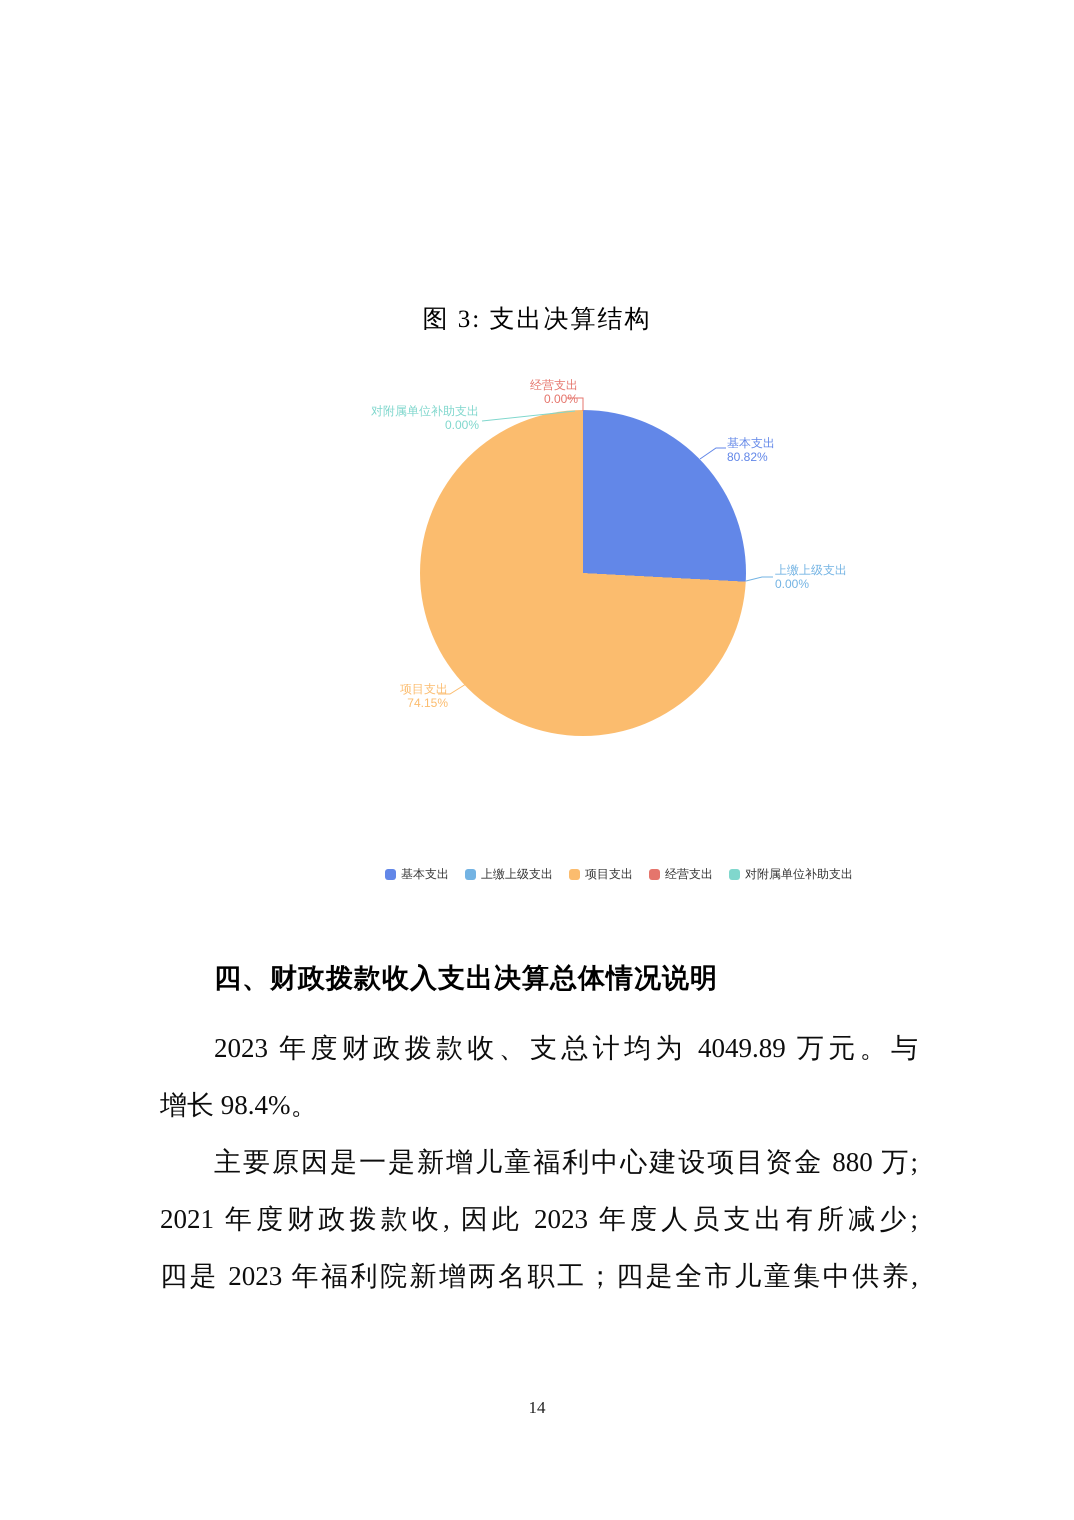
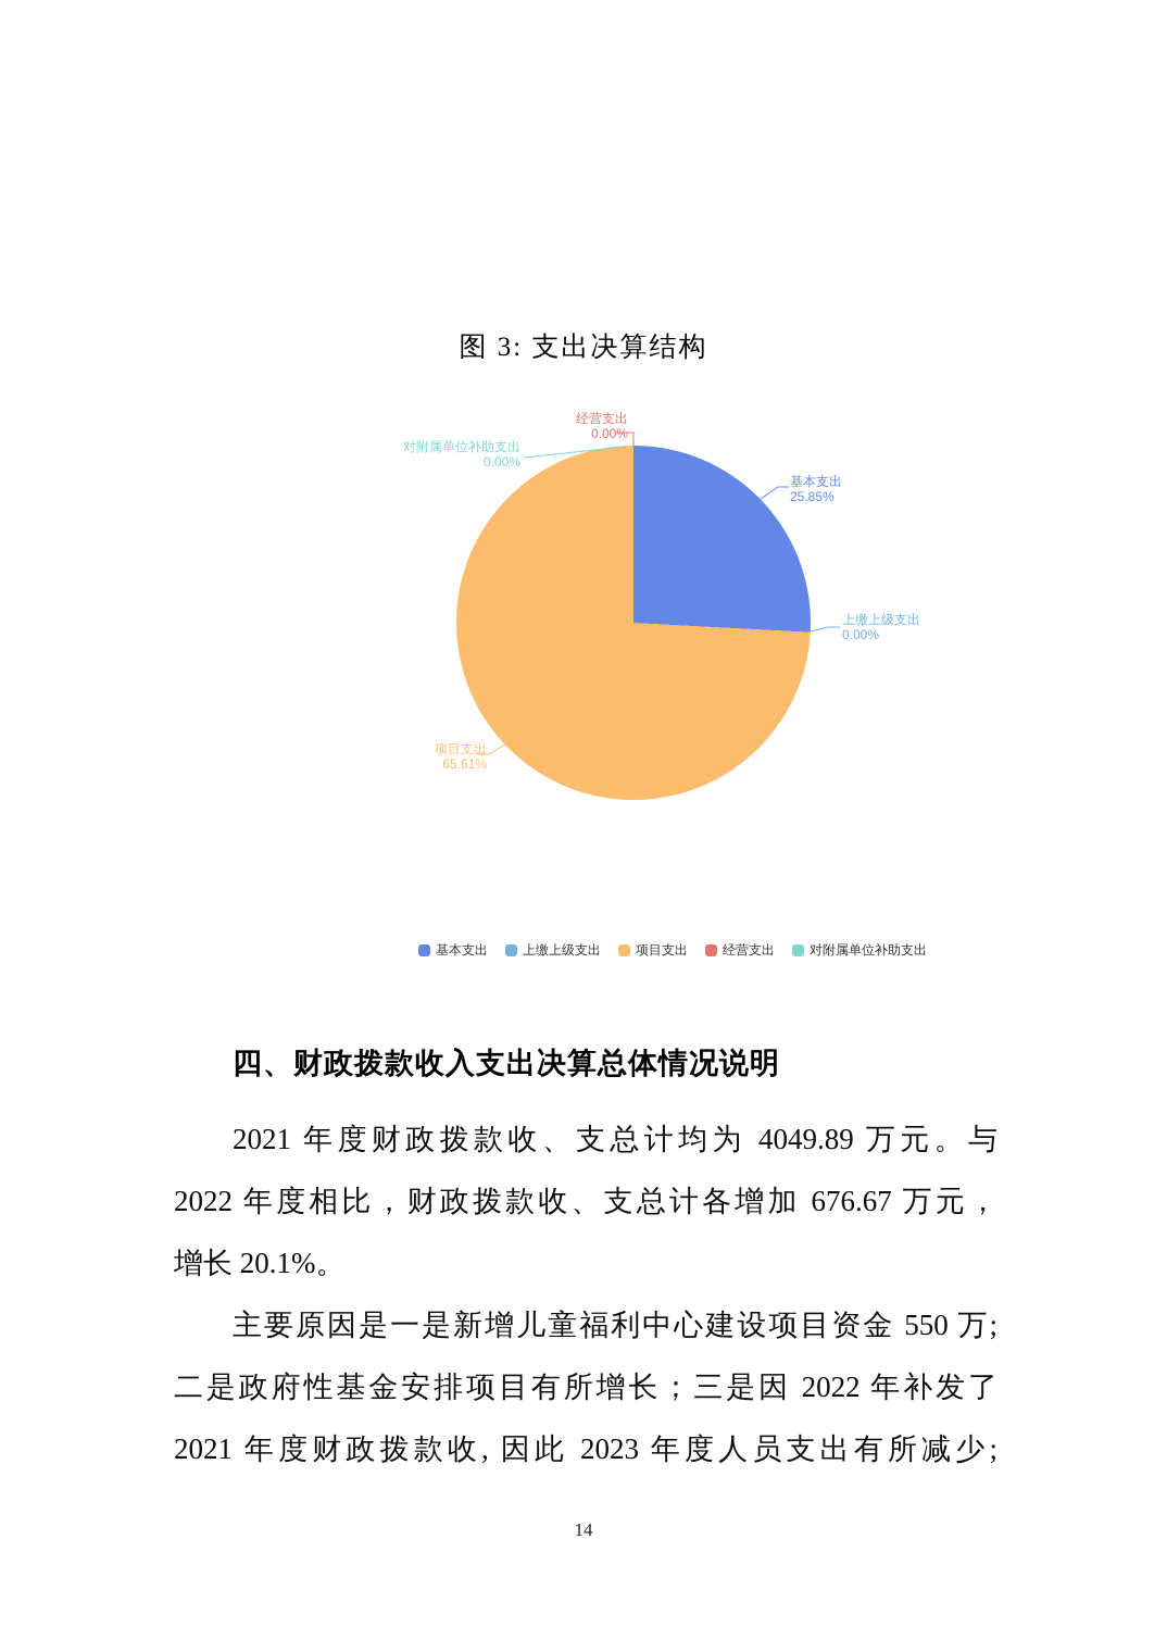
  图 3: 支出决算结构
  经营支出
  0.00%
  对附属单位补助支出
  0.00%
  基本支出
- 80.82%
+ 25.85%
  上缴上级支出
  0.00%
  项目支出
- 74.15%
+ 65.61%
  基本支出
  上缴上级支出
  项目支出
  经营支出
  对附属单位补助支出
  四、财政拨款收入支出决算总体情况说明
- 2023 年度财政拨款收、支总计均为 4049.89 万元。与
+ 2021 年度财政拨款收、支总计均为 4049.89 万元。与
+ 2022 年度相比，财政拨款收、支总计各增加 676.67 万元，
- 增长 98.4%。
+ 增长 20.1%。
- 主要原因是一是新增儿童福利中心建设项目资金 880 万;
+ 主要原因是一是新增儿童福利中心建设项目资金 550 万;
+ 二是政府性基金安排项目有所增长；三是因 2022 年补发了
  2021 年度财政拨款收, 因此 2023 年度人员支出有所减少;
- 四是 2023 年福利院新增两名职工；四是全市儿童集中供养,
  14
